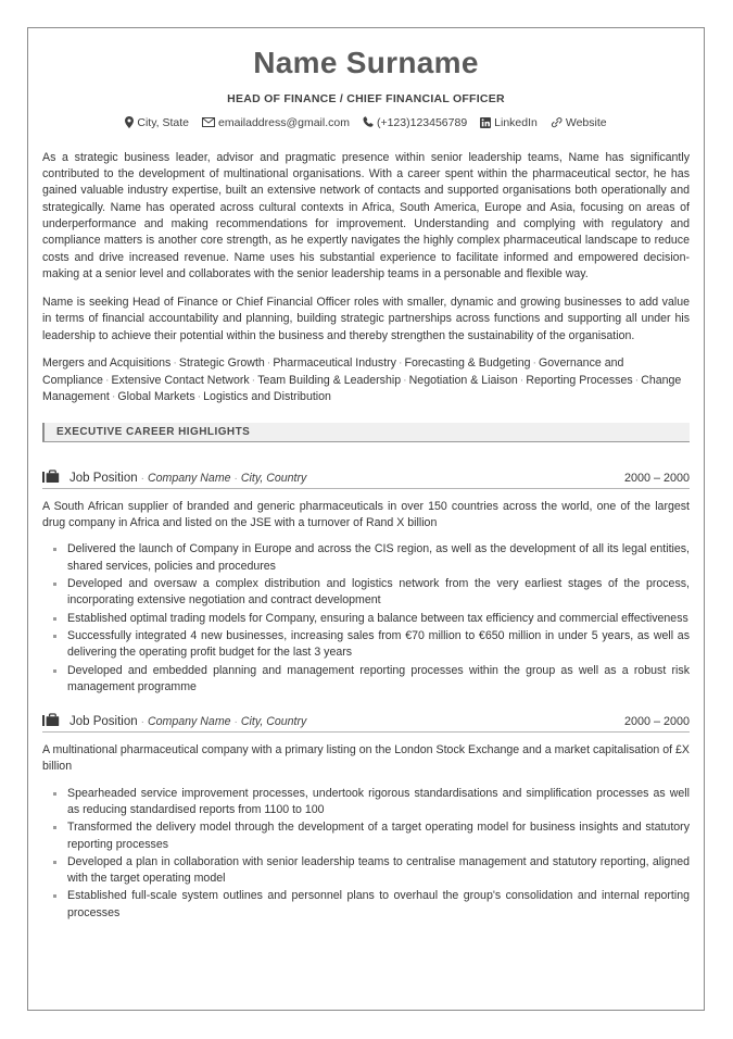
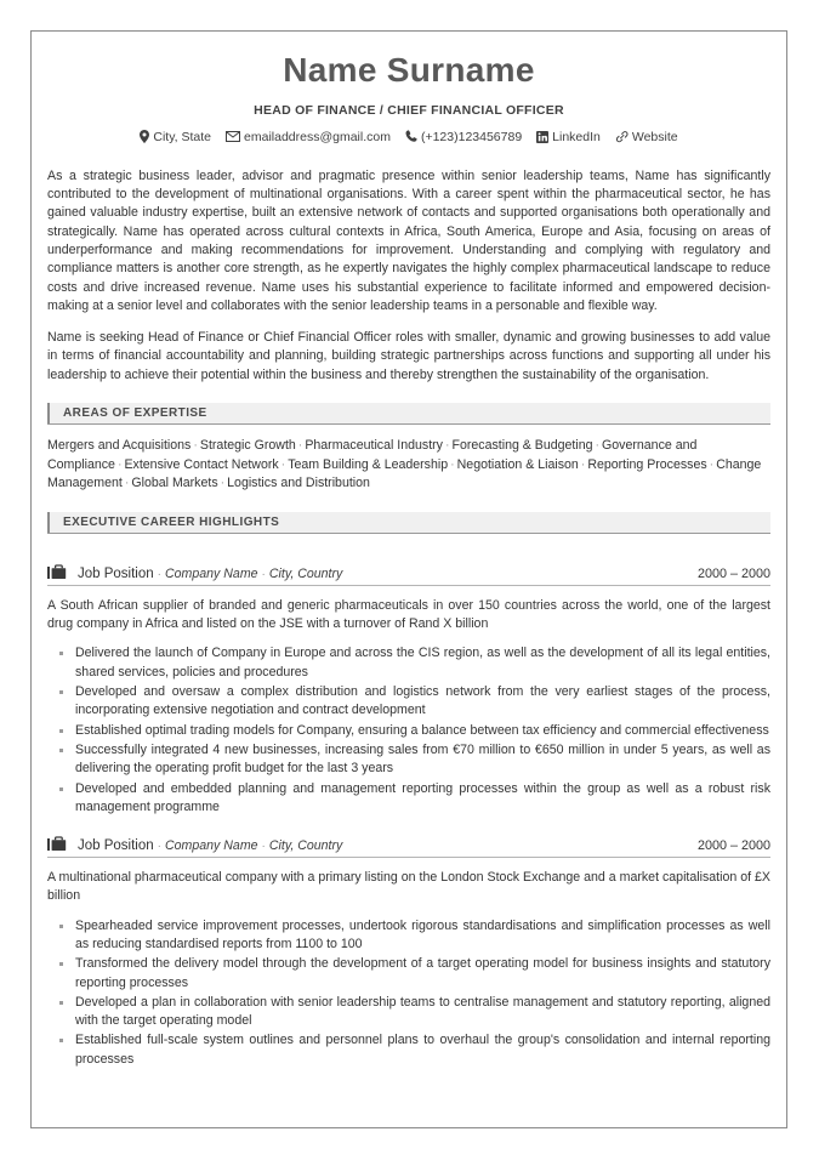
  Name Surname
  HEAD OF FINANCE / CHIEF FINANCIAL OFFICER
  City, State
  emailaddress@gmail.com
  (+123)123456789
  LinkedIn
  Website
  As a strategic business leader, advisor and pragmatic presence within senior leadership teams, Name has significantly contributed to the development of multinational organisations. With a career spent within the pharmaceutical sector, he has gained valuable industry expertise, built an extensive network of contacts and supported organisations both operationally and strategically. Name has operated across cultural contexts in Africa, South America, Europe and Asia, focusing on areas of underperformance and making recommendations for improvement. Understanding and complying with regulatory and compliance matters is another core strength, as he expertly navigates the highly complex pharmaceutical landscape to reduce costs and drive increased revenue. Name uses his substantial experience to facilitate informed and empowered decision-making at a senior level and collaborates with the senior leadership teams in a personable and flexible way.
  Name is seeking Head of Finance or Chief Financial Officer roles with smaller, dynamic and growing businesses to add value in terms of financial accountability and planning, building strategic partnerships across functions and supporting all under his leadership to achieve their potential within the business and thereby strengthen the sustainability of the organisation.
+ AREAS OF EXPERTISE
  Mergers and Acquisitions · Strategic Growth · Pharmaceutical Industry · Forecasting & Budgeting · Governance and Compliance · Extensive Contact Network · Team Building & Leadership · Negotiation & Liaison · Reporting Processes · Change Management · Global Markets · Logistics and Distribution
  EXECUTIVE CAREER HIGHLIGHTS
  Job Position · Company Name · City, Country
  2000 – 2000
  A South African supplier of branded and generic pharmaceuticals in over 150 countries across the world, one of the largest drug company in Africa and listed on the JSE with a turnover of Rand X billion
  Delivered the launch of Company in Europe and across the CIS region, as well as the development of all its legal entities, shared services, policies and procedures
  Developed and oversaw a complex distribution and logistics network from the very earliest stages of the process, incorporating extensive negotiation and contract development
  Established optimal trading models for Company, ensuring a balance between tax efficiency and commercial effectiveness
  Successfully integrated 4 new businesses, increasing sales from €70 million to €650 million in under 5 years, as well as delivering the operating profit budget for the last 3 years
  Developed and embedded planning and management reporting processes within the group as well as a robust risk management programme
  Job Position · Company Name · City, Country
  2000 – 2000
  A multinational pharmaceutical company with a primary listing on the London Stock Exchange and a market capitalisation of £X billion
  Spearheaded service improvement processes, undertook rigorous standardisations and simplification processes as well as reducing standardised reports from 1100 to 100
  Transformed the delivery model through the development of a target operating model for business insights and statutory reporting processes
  Developed a plan in collaboration with senior leadership teams to centralise management and statutory reporting, aligned with the target operating model
  Established full-scale system outlines and personnel plans to overhaul the group's consolidation and internal reporting processes
